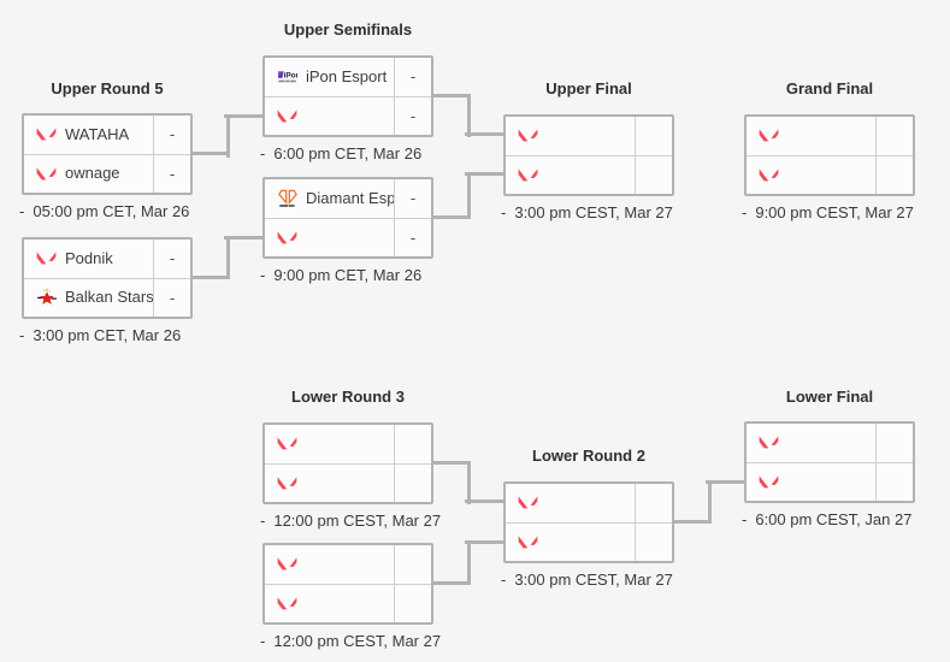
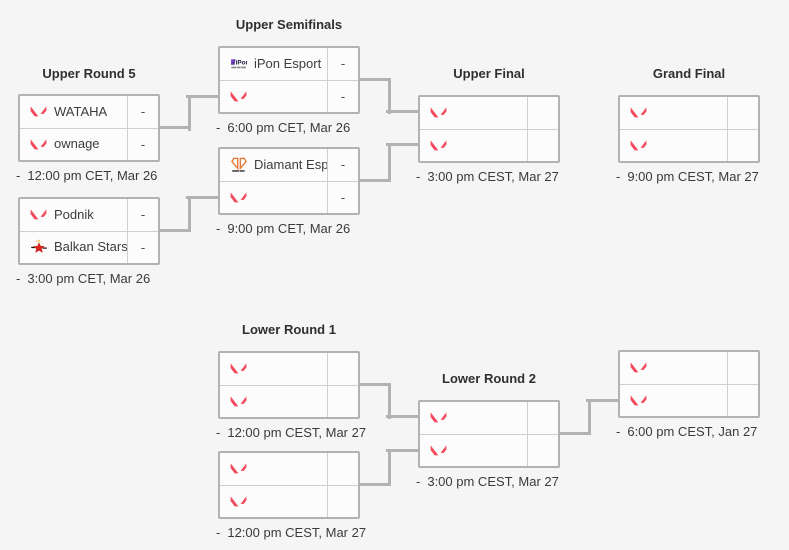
  Upper Round 5
  Upper Semifinals
  Upper Final
  Grand Final
- Lower Round 3
+ Lower Round 1
  Lower Round 2
- Lower Final
  WATAHA
  -
  ownage
  -
- - 05:00 pm CET, Mar 26
+ - 12:00 pm CET, Mar 26
  Podnik
  -
  Balkan Stars
  -
  - 3:00 pm CET, Mar 26
  iPon Esport
  -
  -
  - 6:00 pm CET, Mar 26
  Diamant Esp
  -
  -
  - 9:00 pm CET, Mar 26
  - 3:00 pm CEST, Mar 27
  - 9:00 pm CEST, Mar 27
  - 12:00 pm CEST, Mar 27
  - 12:00 pm CEST, Mar 27
  - 3:00 pm CEST, Mar 27
  - 6:00 pm CEST, Jan 27
